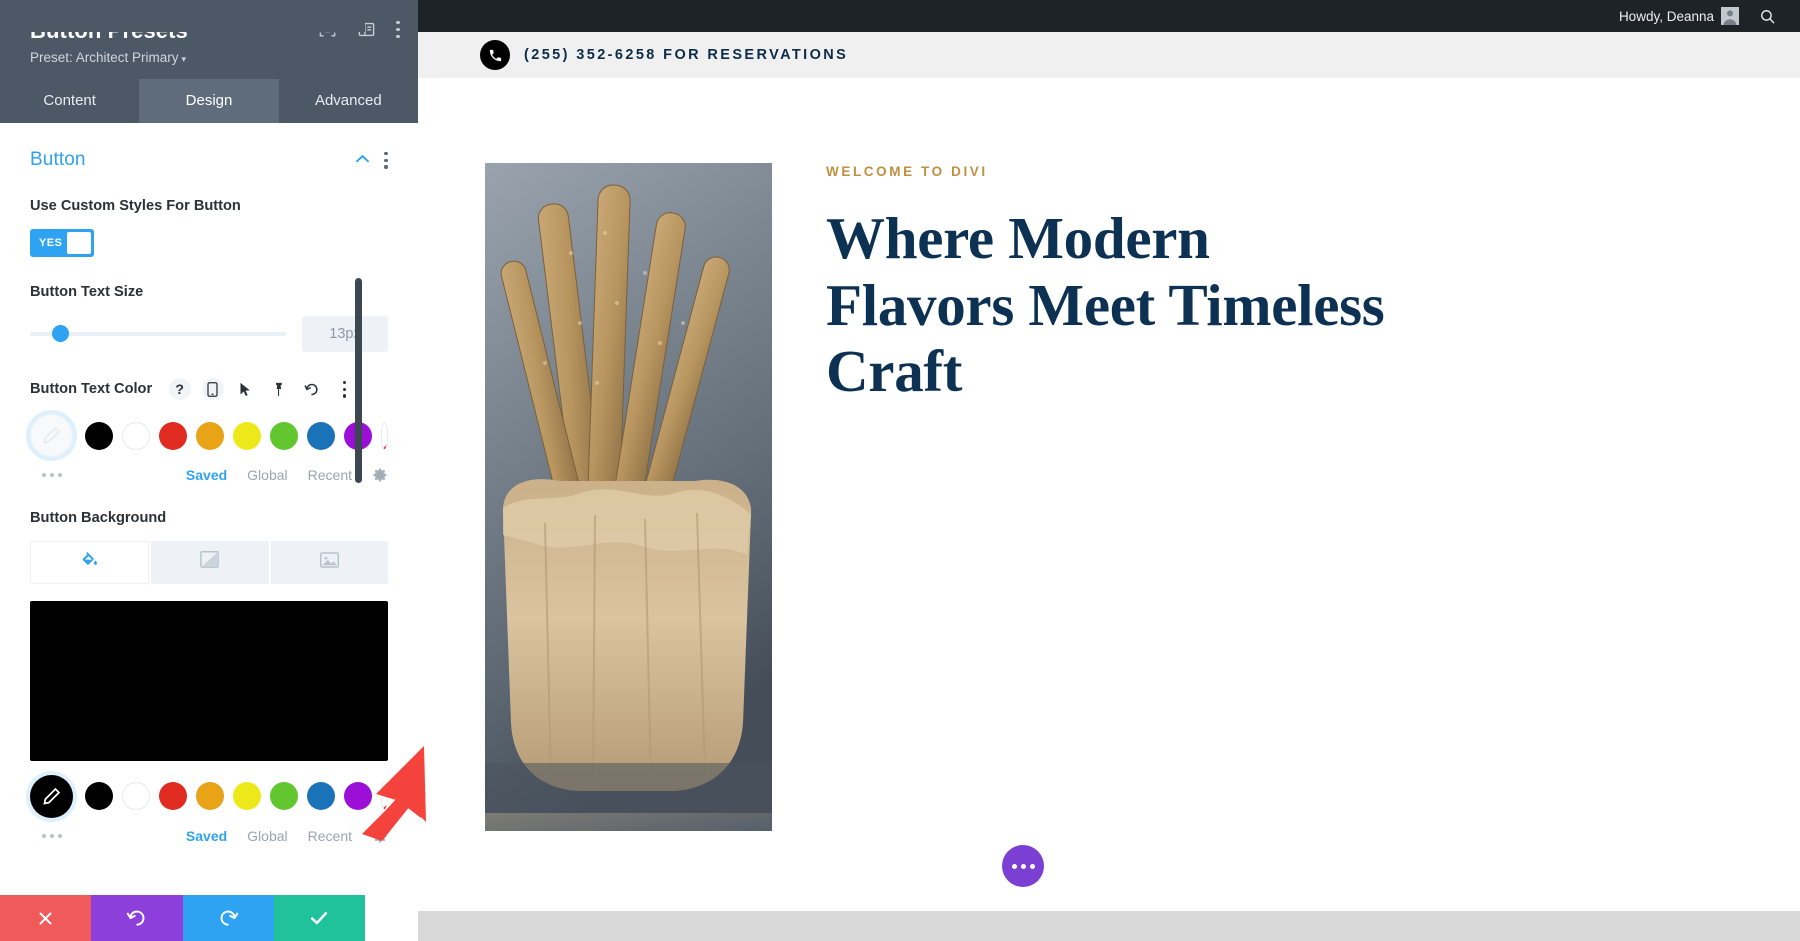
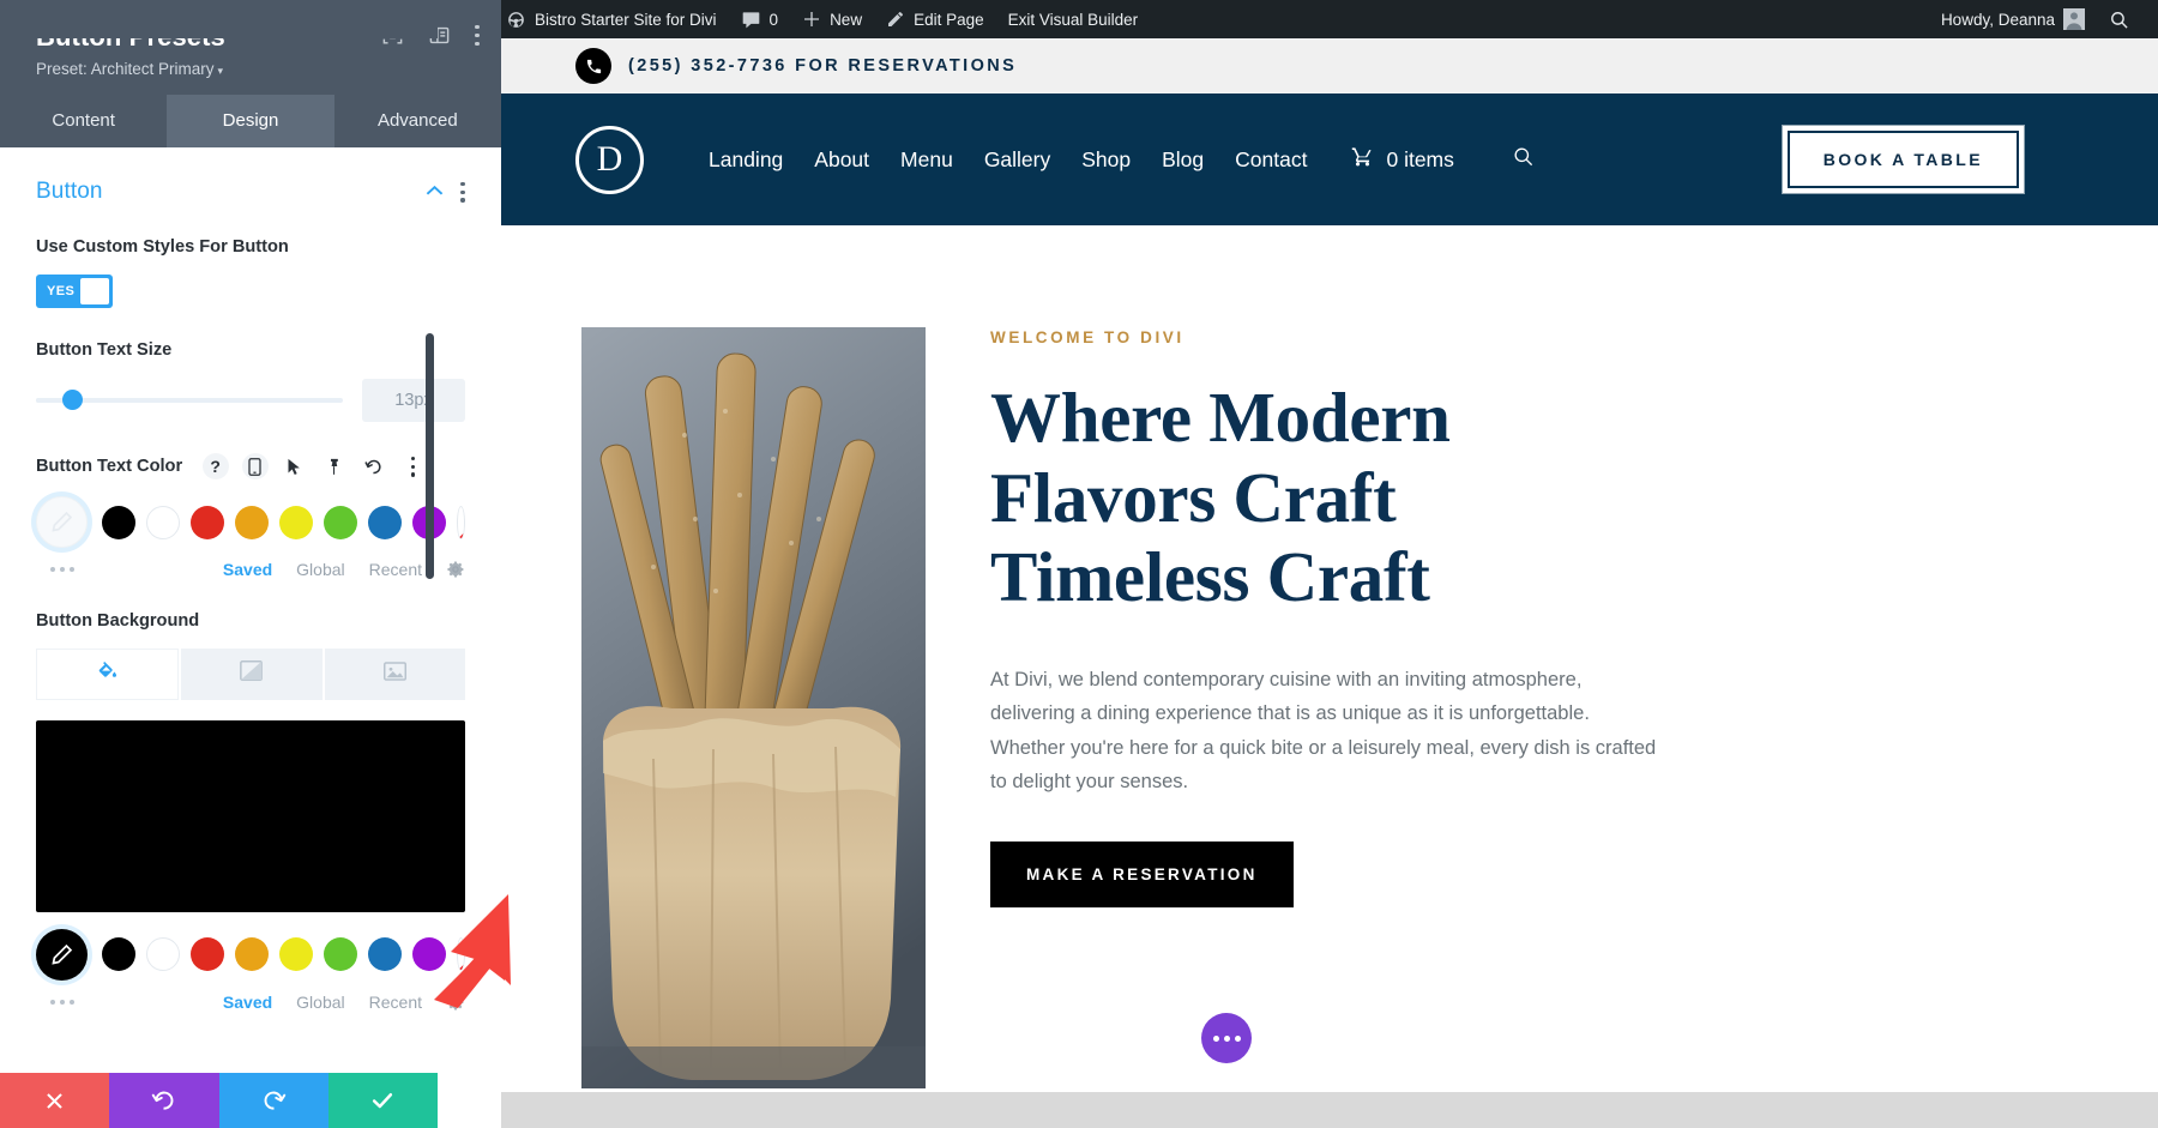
- (255) 352-6258 FOR RESERVATIONS
+ (255) 352-7736 FOR RESERVATIONS
+ D
+ Landing
+ About
+ Menu
+ Gallery
+ Shop
+ Blog
+ Contact
+ 0 items
+ BOOK A TABLE
  WELCOME TO DIVI
- Where Modern Flavors Meet Timeless Craft
+ Where Modern Flavors Craft Timeless Craft
+ At Divi, we blend contemporary cuisine with an inviting atmosphere, delivering a dining experience that is as unique as it is unforgettable. Whether you're here for a quick bite or a leisurely meal, every dish is crafted to delight your senses.
+ MAKE A RESERVATION
+ Bistro Starter Site for Divi
+ 0
+ New
+ Edit Page
+ Exit Visual Builder
  Howdy, Deanna
  Preset: Architect Primary ▾
  Content
  Design
  Advanced
  Button
  Use Custom Styles For Button
  YES
  Button Text Size
  13p
  Button Text Color
  ?
  Saved
  Global
  Recent
  Button Background
  Saved
  Global
  Recent
